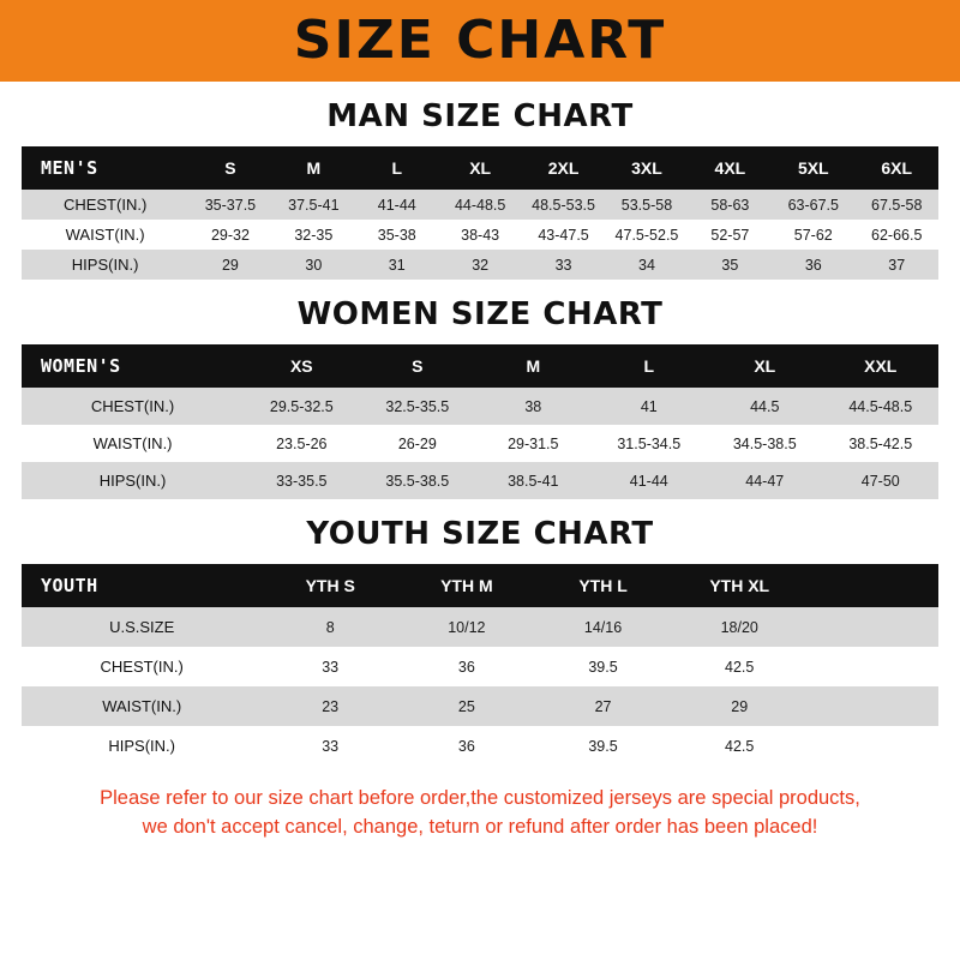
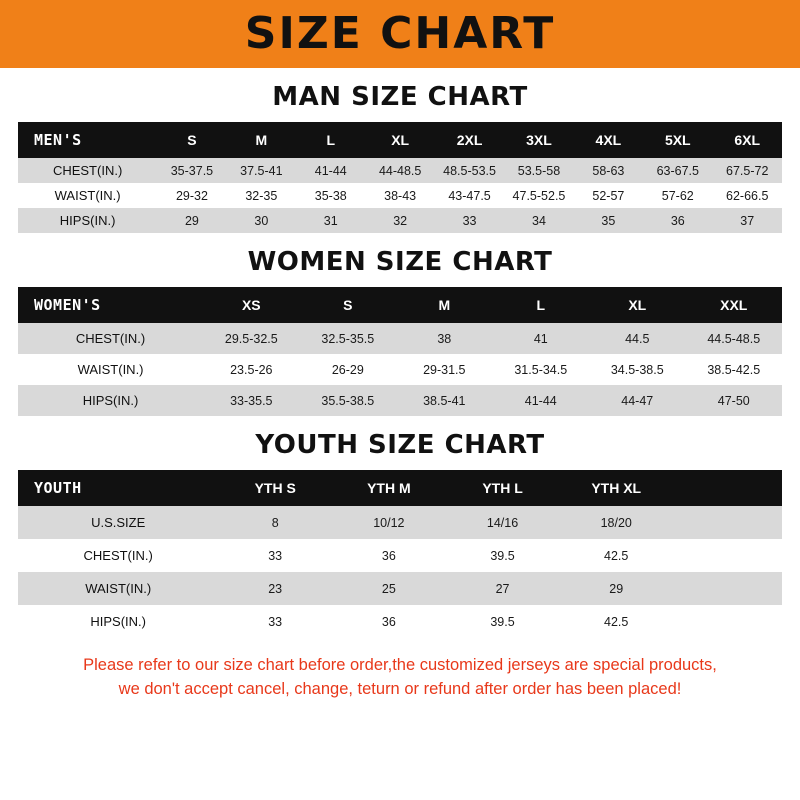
  SIZE CHART
  MAN SIZE CHART
  MEN'S	S	M	L	XL	2XL	3XL	4XL	5XL	6XL
- CHEST(IN.)	35-37.5	37.5-41	41-44	44-48.5	48.5-53.5	53.5-58	58-63	63-67.5	67.5-58
+ CHEST(IN.)	35-37.5	37.5-41	41-44	44-48.5	48.5-53.5	53.5-58	58-63	63-67.5	67.5-72
  WAIST(IN.)	29-32	32-35	35-38	38-43	43-47.5	47.5-52.5	52-57	57-62	62-66.5
  HIPS(IN.)	29	30	31	32	33	34	35	36	37
  WOMEN SIZE CHART
  WOMEN'S	XS	S	M	L	XL	XXL
  CHEST(IN.)	29.5-32.5	32.5-35.5	38	41	44.5	44.5-48.5
  WAIST(IN.)	23.5-26	26-29	29-31.5	31.5-34.5	34.5-38.5	38.5-42.5
  HIPS(IN.)	33-35.5	35.5-38.5	38.5-41	41-44	44-47	47-50
  YOUTH SIZE CHART
  YOUTH	YTH S	YTH M	YTH L	YTH XL
  U.S.SIZE	8	10/12	14/16	18/20
  CHEST(IN.)	33	36	39.5	42.5
  WAIST(IN.)	23	25	27	29
  HIPS(IN.)	33	36	39.5	42.5
  Please refer to our size chart before order,the customized jerseys are special products,
  we don't accept cancel, change, teturn or refund after order has been placed!
